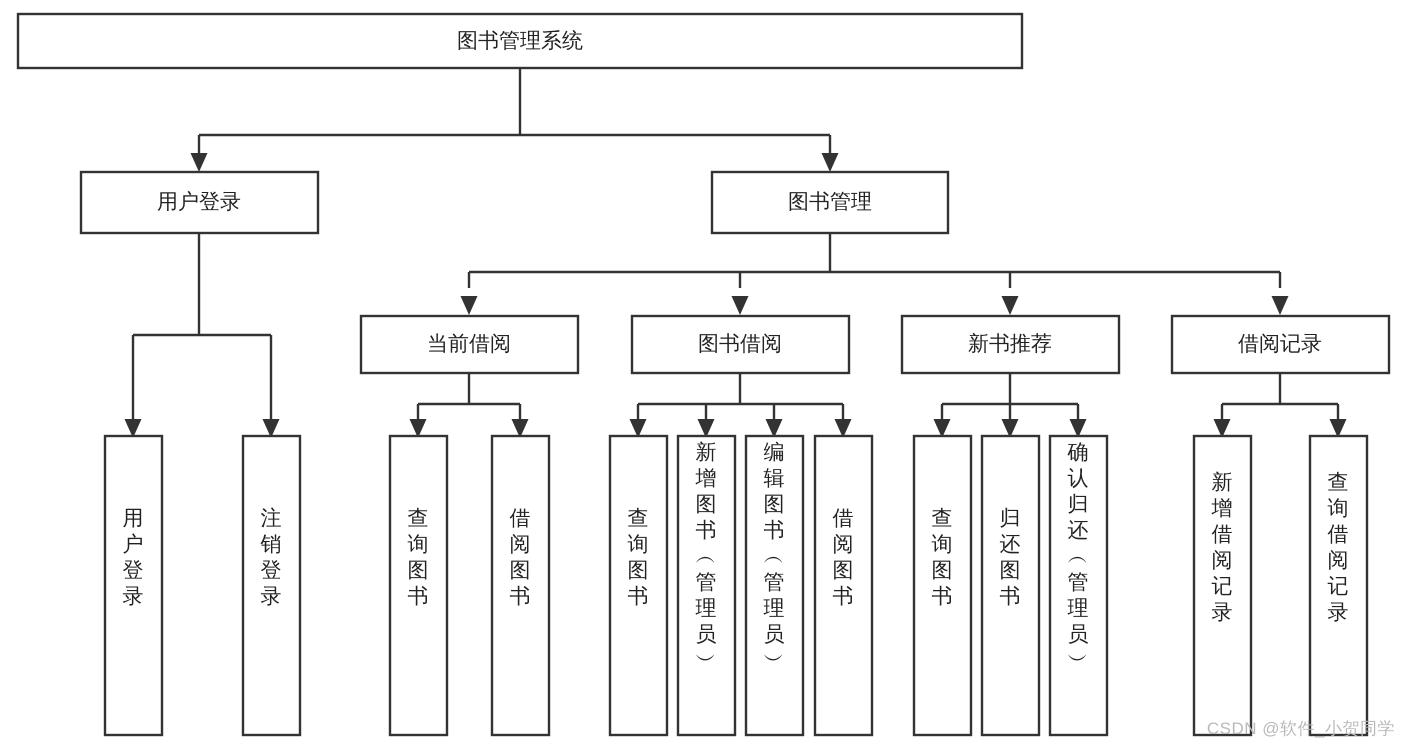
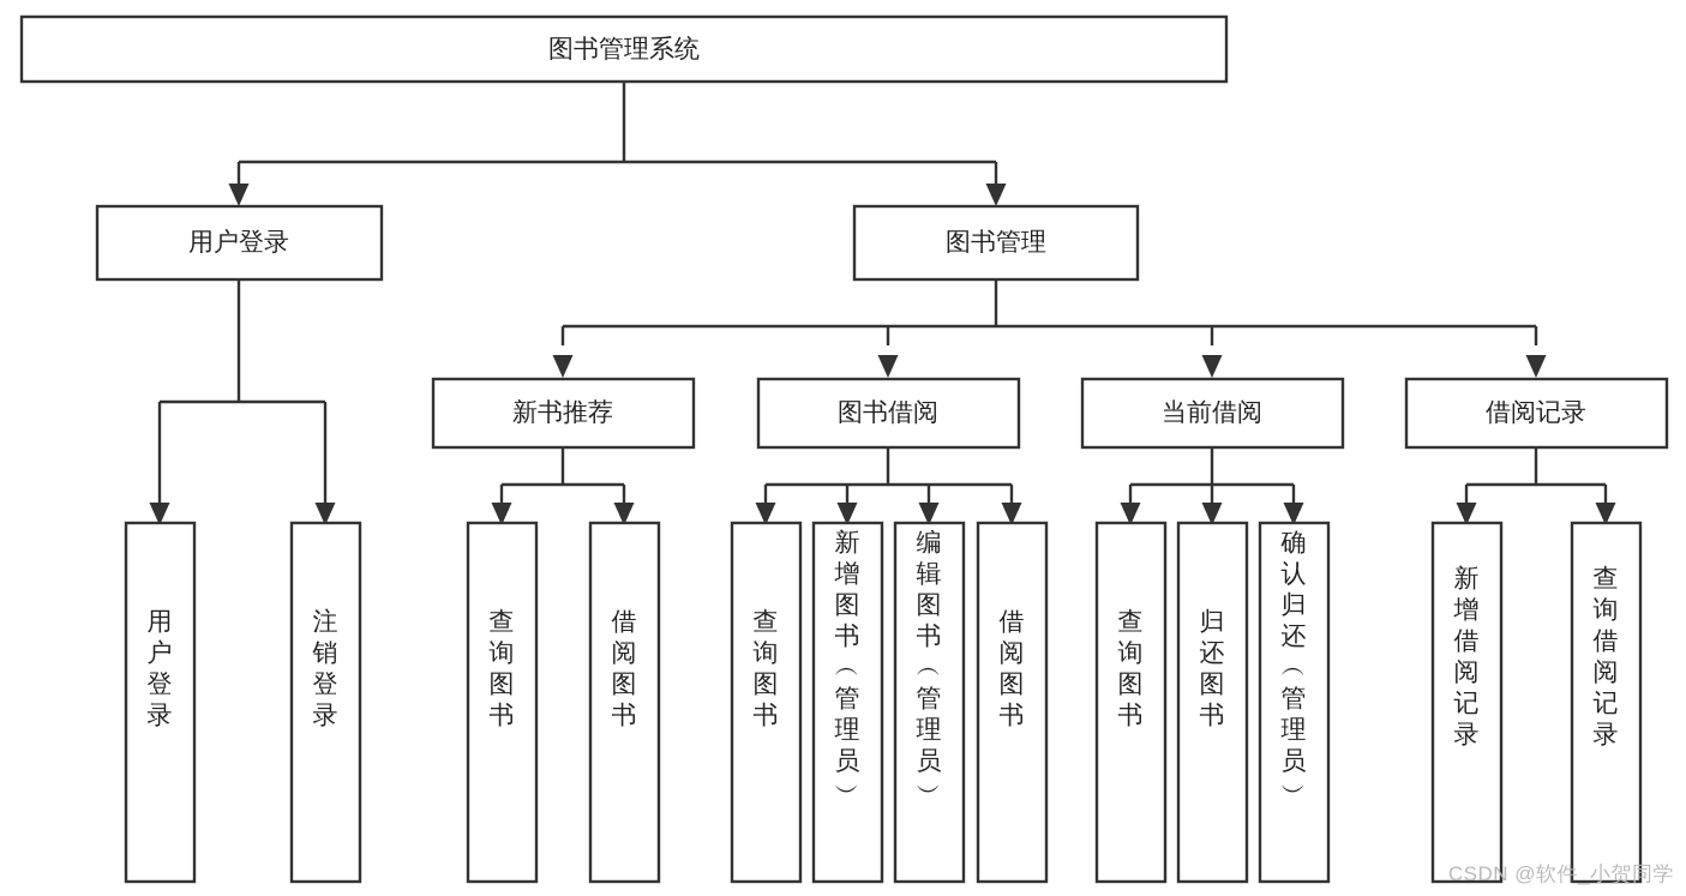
  图书管理系统
  用户登录
  图书管理
- 当前借阅
+ 新书推荐
  图书借阅
- 新书推荐
+ 当前借阅
  借阅记录
  用户登录
  注销登录
  查询图书
  借阅图书
  查询图书
  新增图书 ︵ 管理员 ︶
  编辑图书 ︵ 管理员 ︶
  借阅图书
  查询图书
  归还图书
  确认归还 ︵ 管理员 ︶
  新增借阅记录
  查询借阅记录
  CSDN @软件_小贺同学
